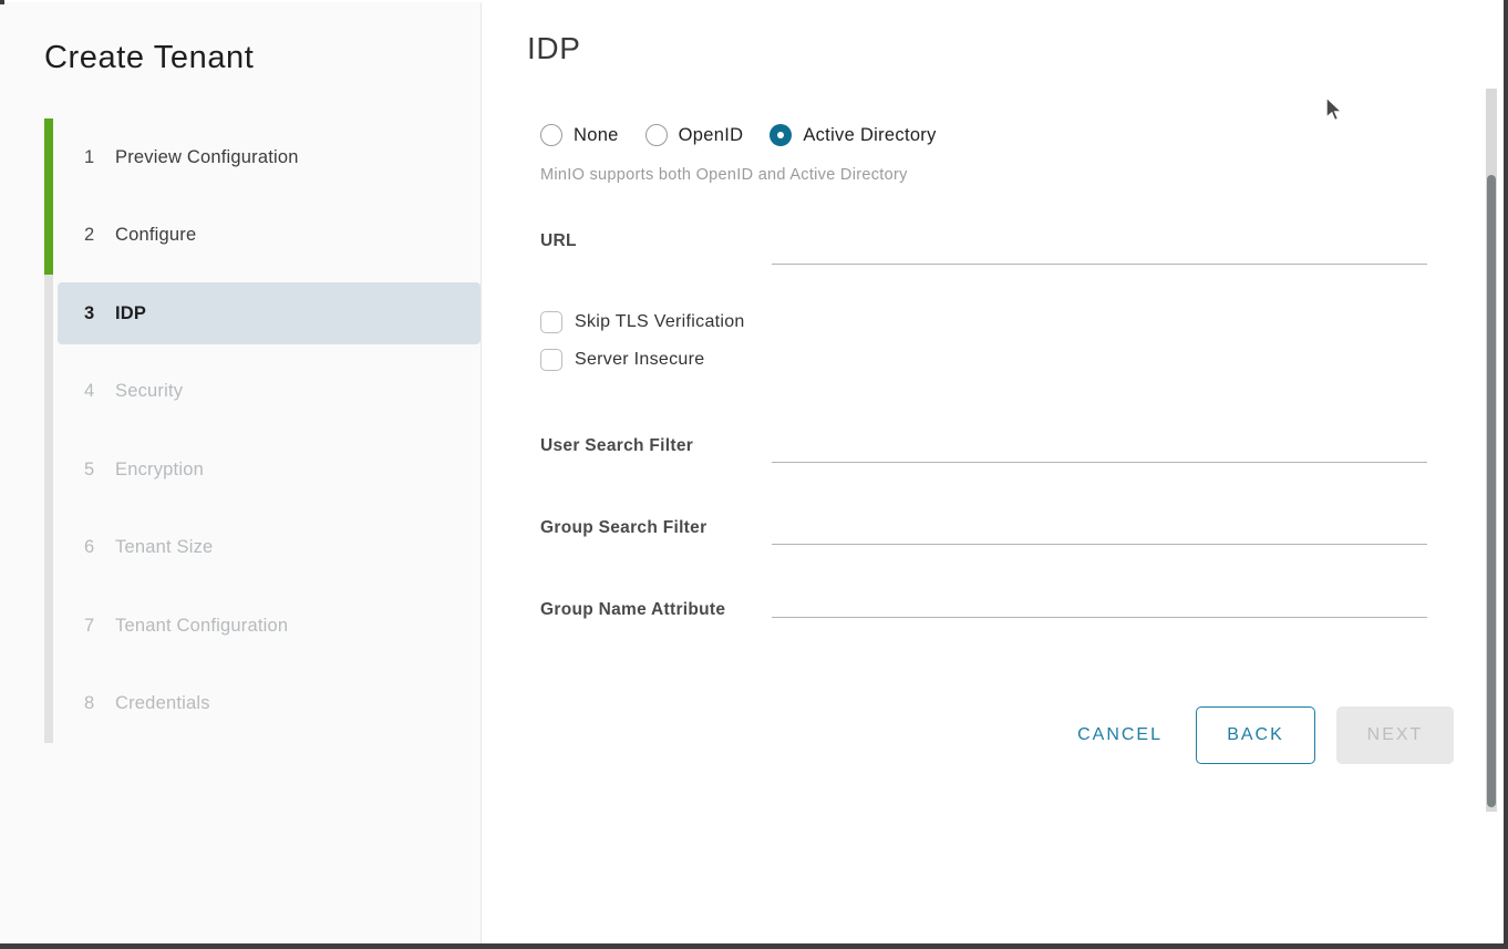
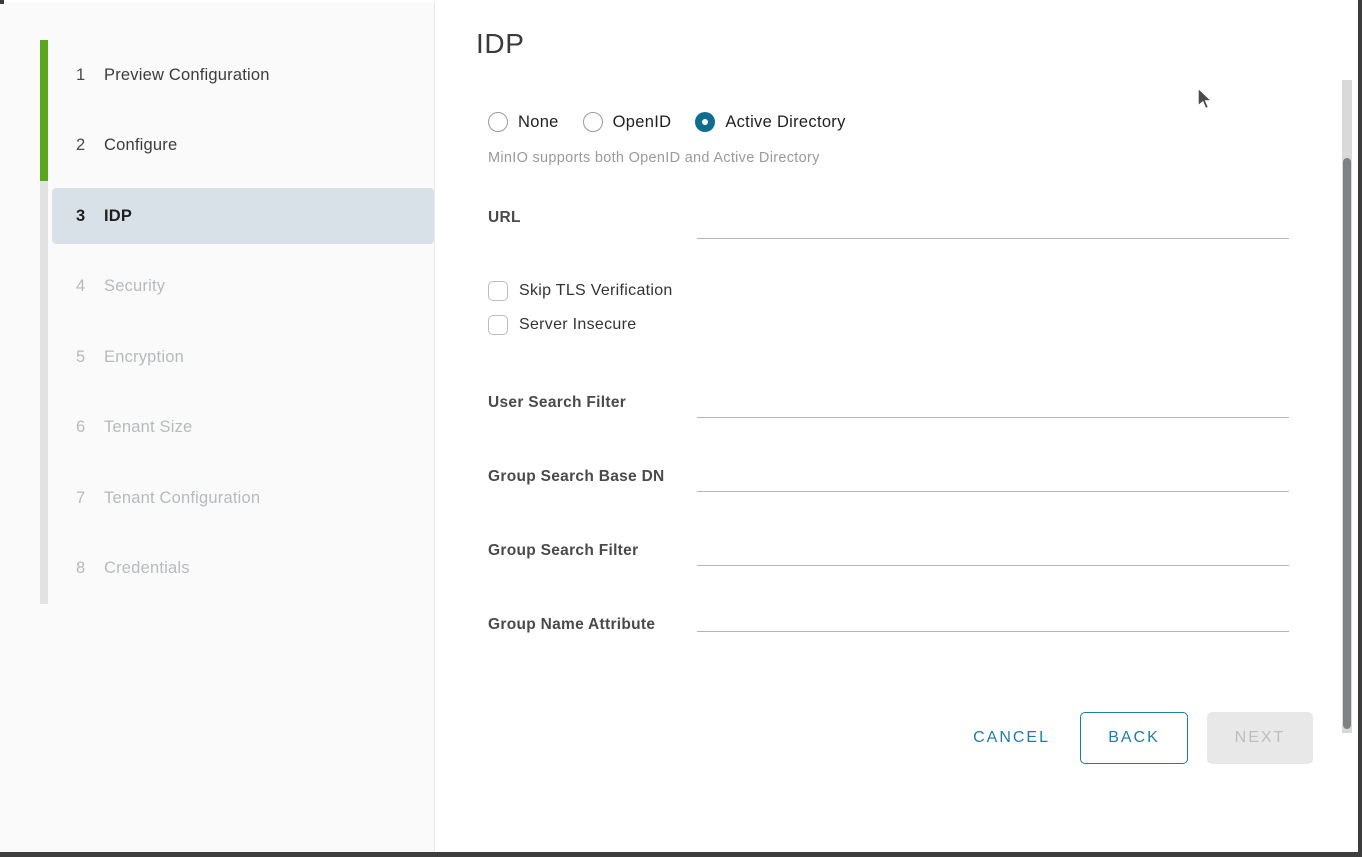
- Create Tenant
  1
  Preview Configuration
  2
  Configure
  3
  IDP
  4
  Security
  5
  Encryption
  6
  Tenant Size
  7
  Tenant Configuration
  8
  Credentials
  IDP
  None
  OpenID
  Active Directory
  MinIO supports both OpenID and Active Directory
  URL
  Skip TLS Verification
  Server Insecure
  User Search Filter
+ Group Search Base DN
  Group Search Filter
  Group Name Attribute
  CANCEL
  BACK
  NEXT
